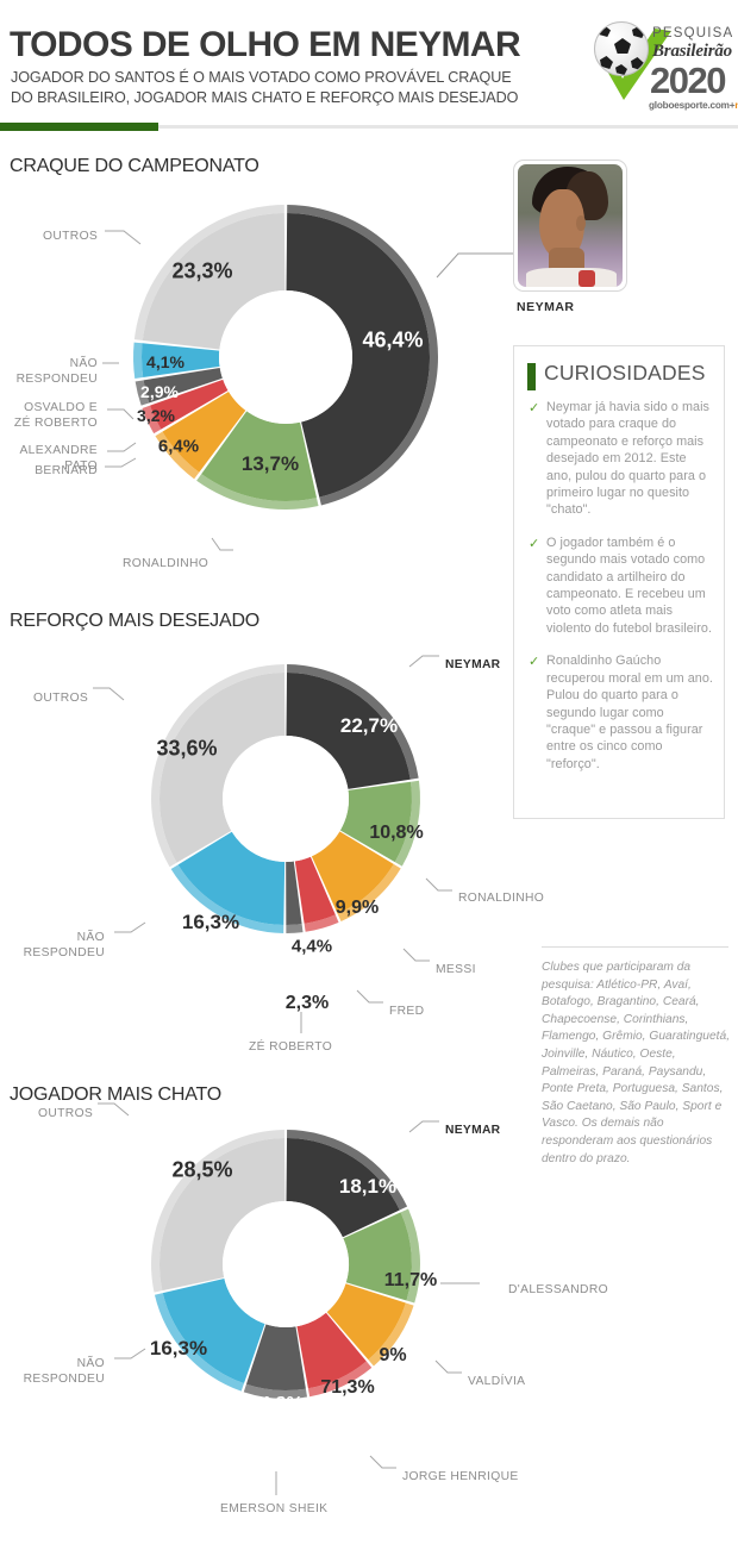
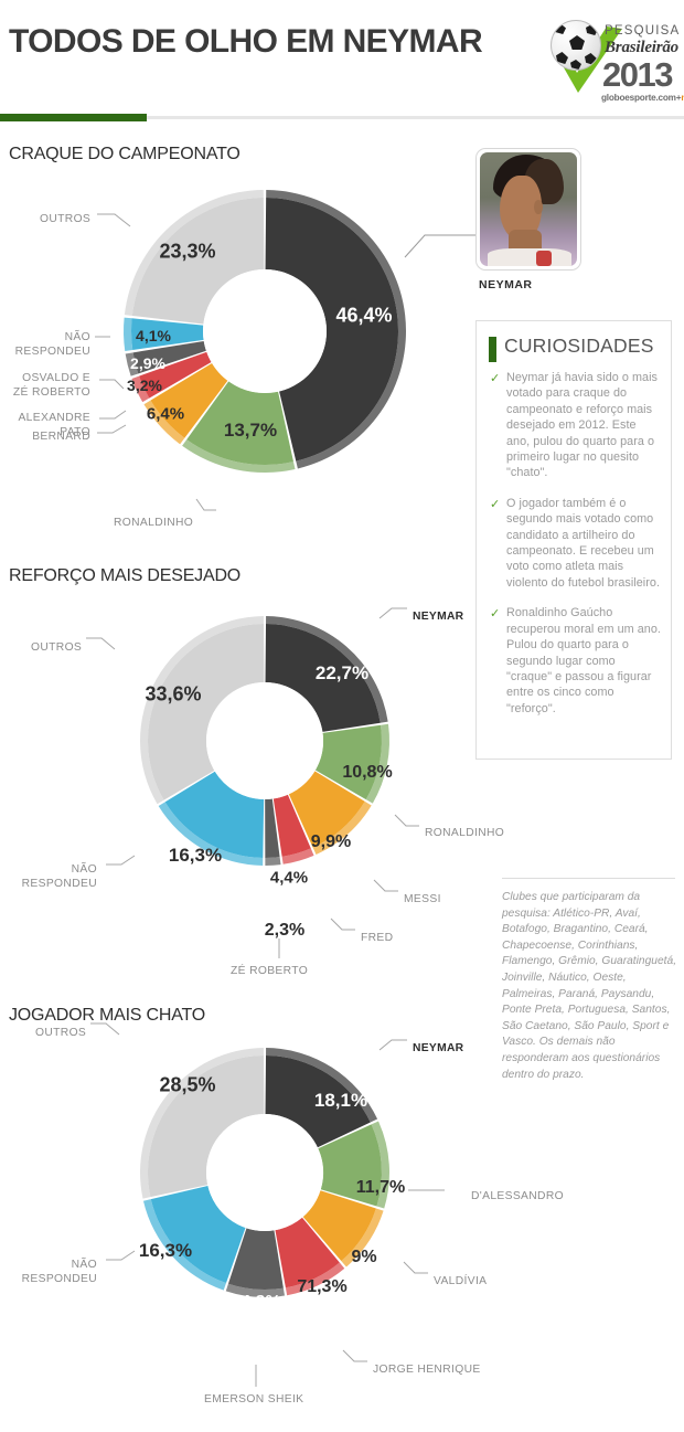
  TODOS DE OLHO EM NEYMAR
- JOGADOR DO SANTOS É O MAIS VOTADO COMO PROVÁVEL CRAQUE
- DO BRASILEIRO, JOGADOR MAIS CHATO E REFORÇO MAIS DESEJADO
  PESQUISA
  Brasileirão
- 2020
+ 2013
  globoesporte.com+
  NEYMAR
  CURIOSIDADES
  ✓
  Neymar já havia sido o mais votado para craque do campeonato e reforço mais desejado em 2012. Este ano, pulou do quarto para o primeiro lugar no quesito "chato".
  ✓
  O jogador também é o segundo mais votado como candidato a artilheiro do campeonato. E recebeu um voto como atleta mais violento do futebol brasileiro.
  ✓
  Ronaldinho Gaúcho recuperou moral em um ano. Pulou do quarto para o segundo lugar como "craque" e passou a figurar entre os cinco como "reforço".
  Clubes que participaram da pesquisa: Atlético-PR, Avaí, Botafogo, Bragantino, Ceará, Chapecoense, Corinthians, Flamengo, Grêmio, Guaratinguetá, Joinville, Náutico, Oeste, Palmeiras, Paraná, Paysandu, Ponte Preta, Portuguesa, Santos, São Caetano, São Paulo, Sport e Vasco. Os demais não responderam aos questionários dentro do prazo.
  CRAQUE DO CAMPEONATO
  46,4%
  13,7%
  6,4%
  3,2%
  2,9%
  4,1%
  23,3%
  OUTROS
  NÃO
  RESPONDEU
  OSVALDO E
  ZÉ ROBERTO
  ALEXANDRE
  PATO
  BERNARD
  RONALDINHO
  REFORÇO MAIS DESEJADO
  22,7%
  10,8%
  9,9%
  4,4%
  2,3%
  16,3%
  33,6%
  NEYMAR
  OUTROS
  NÃO
  RESPONDEU
  RONALDINHO
  MESSI
  FRED
  ZÉ ROBERTO
  JOGADOR MAIS CHATO
  18,1%
  11,7%
  9%
  71,3%
  54,8%
  16,3%
  28,5%
  NEYMAR
  OUTROS
  NÃO
  RESPONDEU
  D'ALESSANDRO
  VALDÍVIA
  JORGE HENRIQUE
  EMERSON SHEIK
